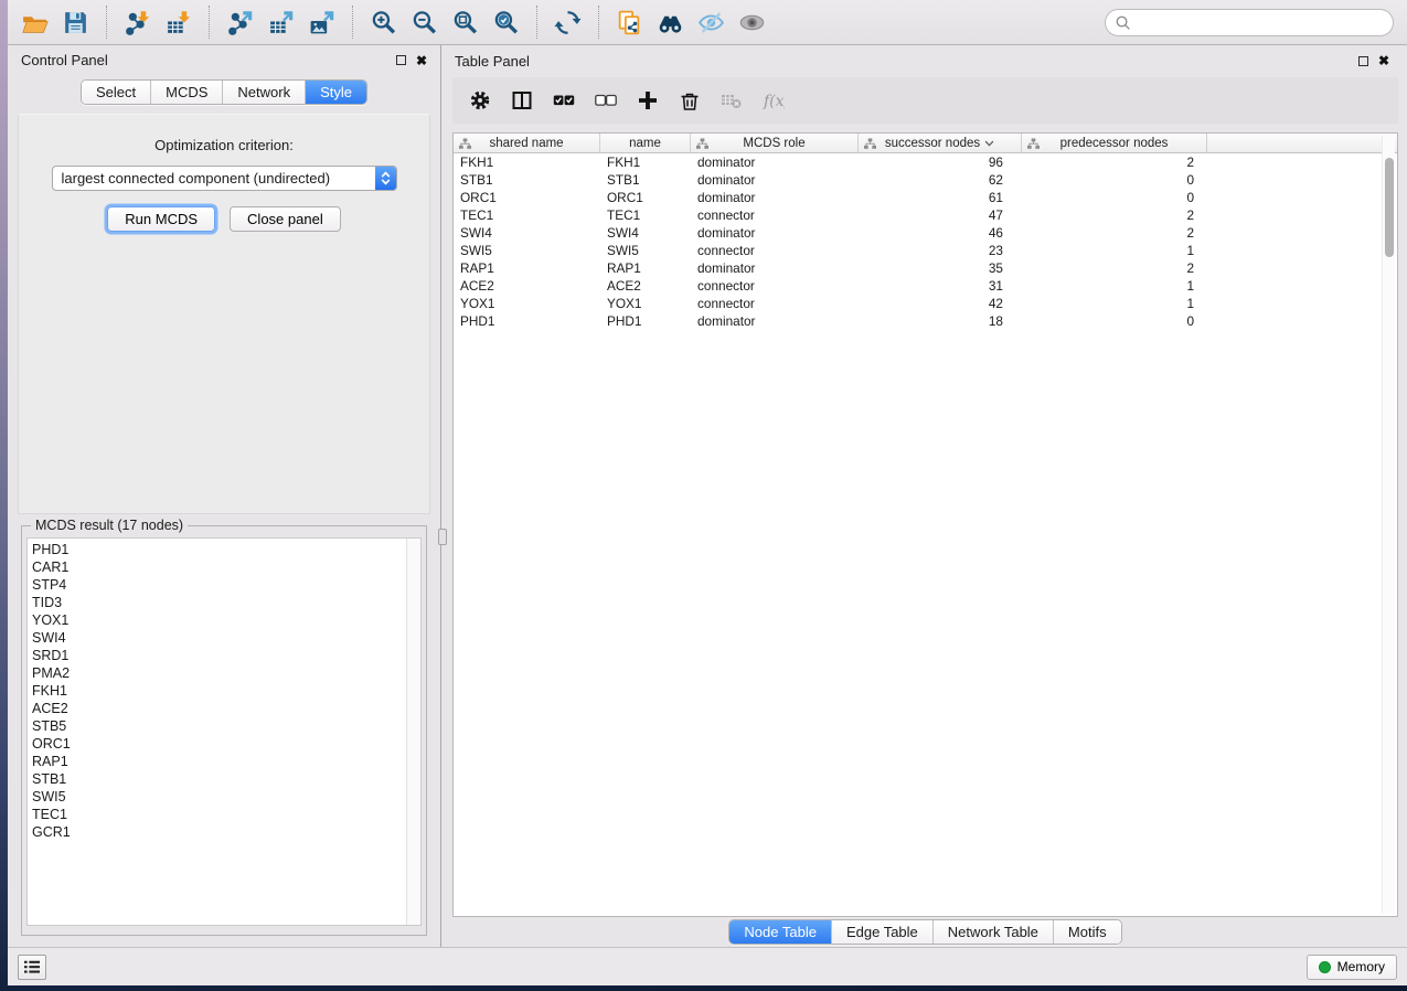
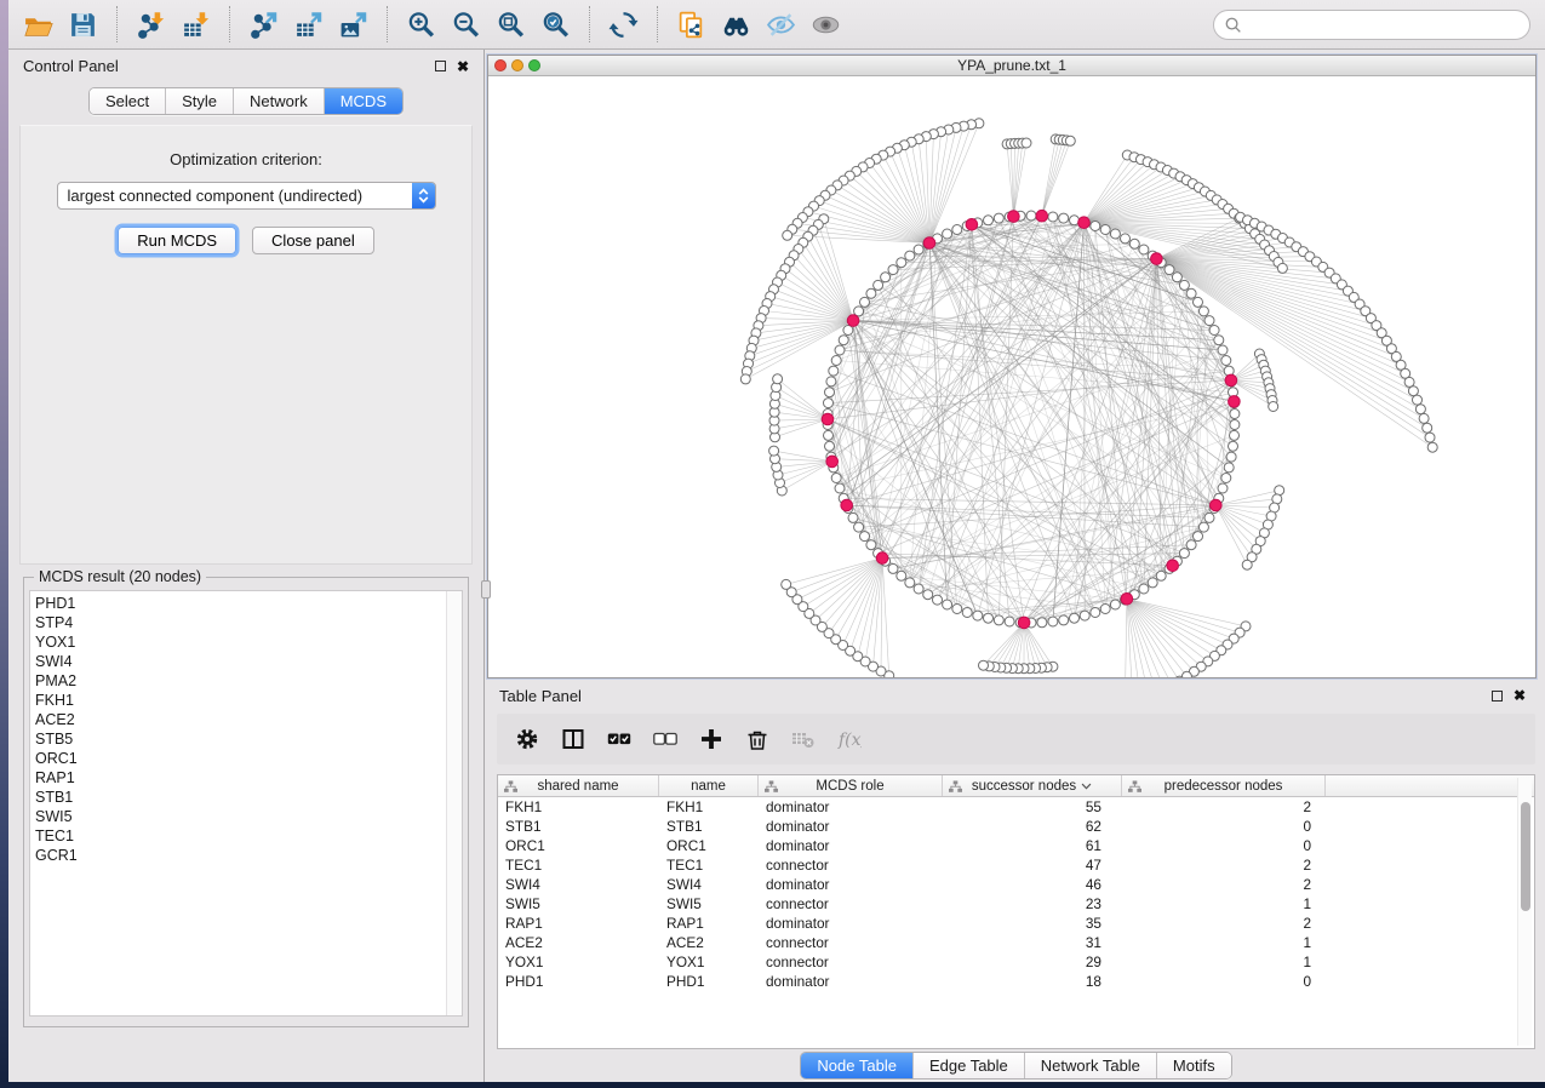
  Control Panel
  ✖
  Select
- MCDS
+ Style
  Network
- Style
+ MCDS
  Optimization criterion:
  largest connected component (undirected)
  Run MCDS
  Close panel
- MCDS result (17 nodes)
+ MCDS result (20 nodes)
  PHD1
- CAR1
  STP4
- TID3
  YOX1
  SWI4
- SRD1
  PMA2
  FKH1
  ACE2
  STB5
  ORC1
  RAP1
  STB1
  SWI5
  TEC1
  GCR1
+ YPA_prune.txt_1
  Table Panel
  ✖
  f(x
  shared name
  name
  MCDS role
  successor nodes
  predecessor nodes
  FKH1
  FKH1
  dominator
- 96
+ 55
  2
  STB1
  STB1
  dominator
  62
  0
  ORC1
  ORC1
  dominator
  61
  0
  TEC1
  TEC1
  connector
  47
  2
  SWI4
  SWI4
  dominator
  46
  2
  SWI5
  SWI5
  connector
  23
  1
  RAP1
  RAP1
  dominator
  35
  2
  ACE2
  ACE2
  connector
  31
  1
  YOX1
  YOX1
  connector
- 42
+ 29
  1
  PHD1
  PHD1
  dominator
  18
  0
  Node Table
  Edge Table
  Network Table
  Motifs
- Memory
